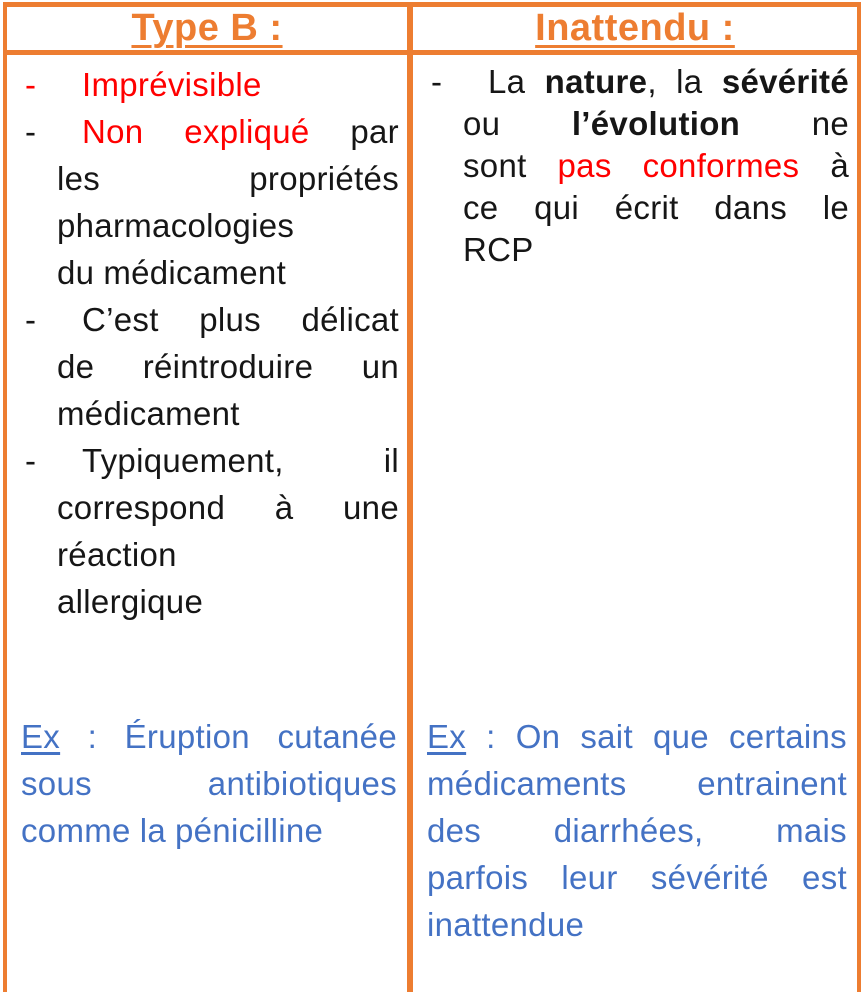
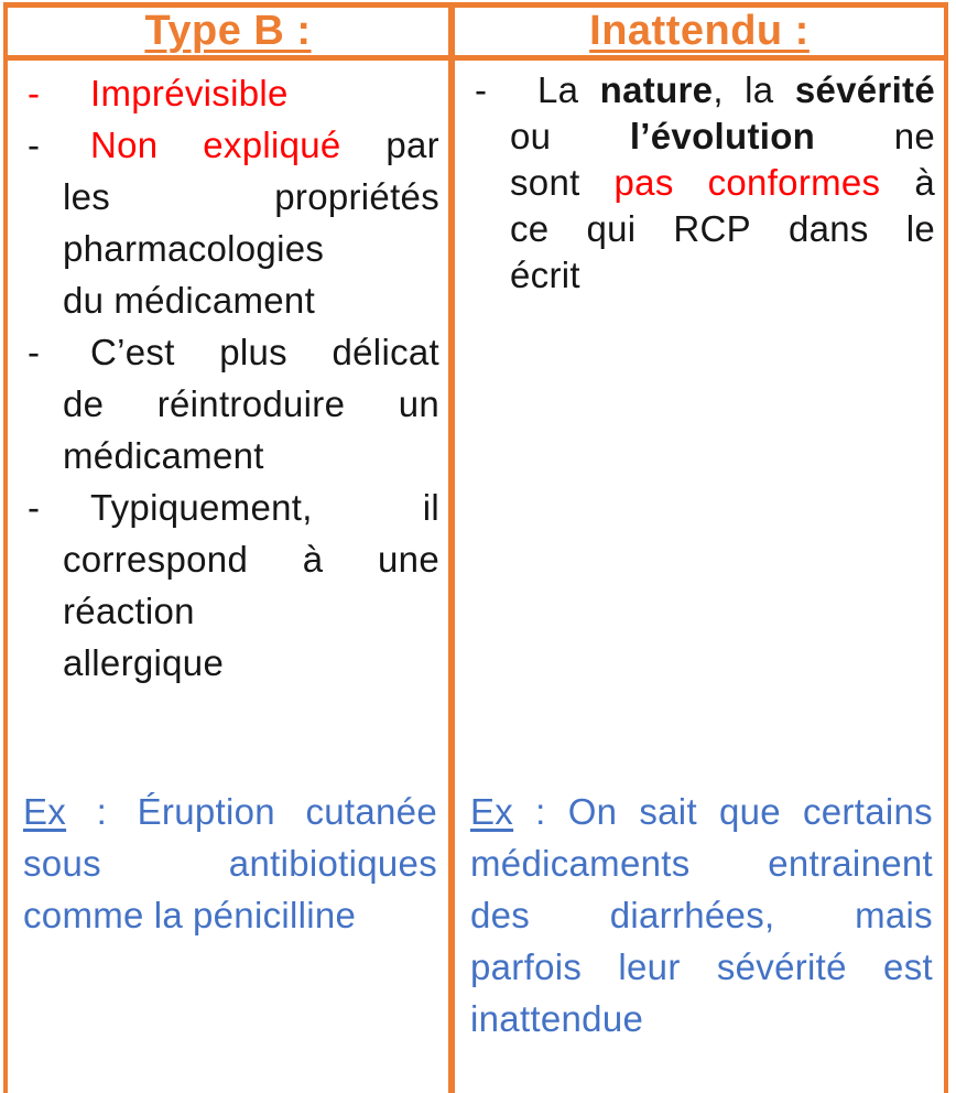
  Type B :
  -
  Imprévisible
  -
  Non
  expliqué
  par
  les
  propriétés
  pharmacologies
  du
  médicament
  -
  C’est
  plus
  délicat
  de
  réintroduire
  un
  médicament
  -
  Typiquement,
  il
  correspond
  à
  une
  réaction
  allergique
  Ex
  :
  Éruption
  cutanée
  sous
  antibiotiques
  comme
  la
  pénicilline
  Inattendu :
  -
  La
  nature,
  la
  sévérité
  ou
  l’évolution
  ne
  sont
  pas
  conformes
  à
  ce
  qui
- écrit
+ RCP
  dans
  le
- RCP
+ écrit
  Ex
  :
  On
  sait
  que
  certains
  médicaments
  entrainent
  des
  diarrhées,
  mais
  parfois
  leur
  sévérité
  est
  inattendue
